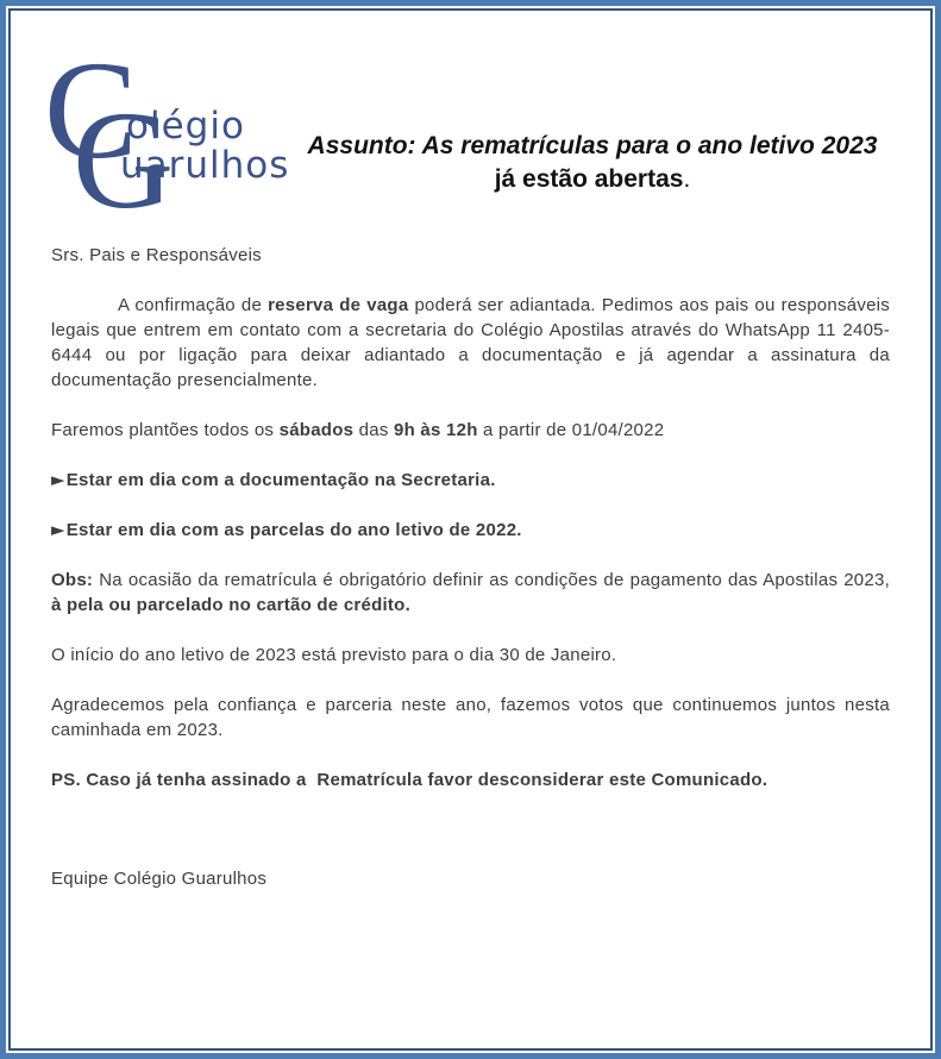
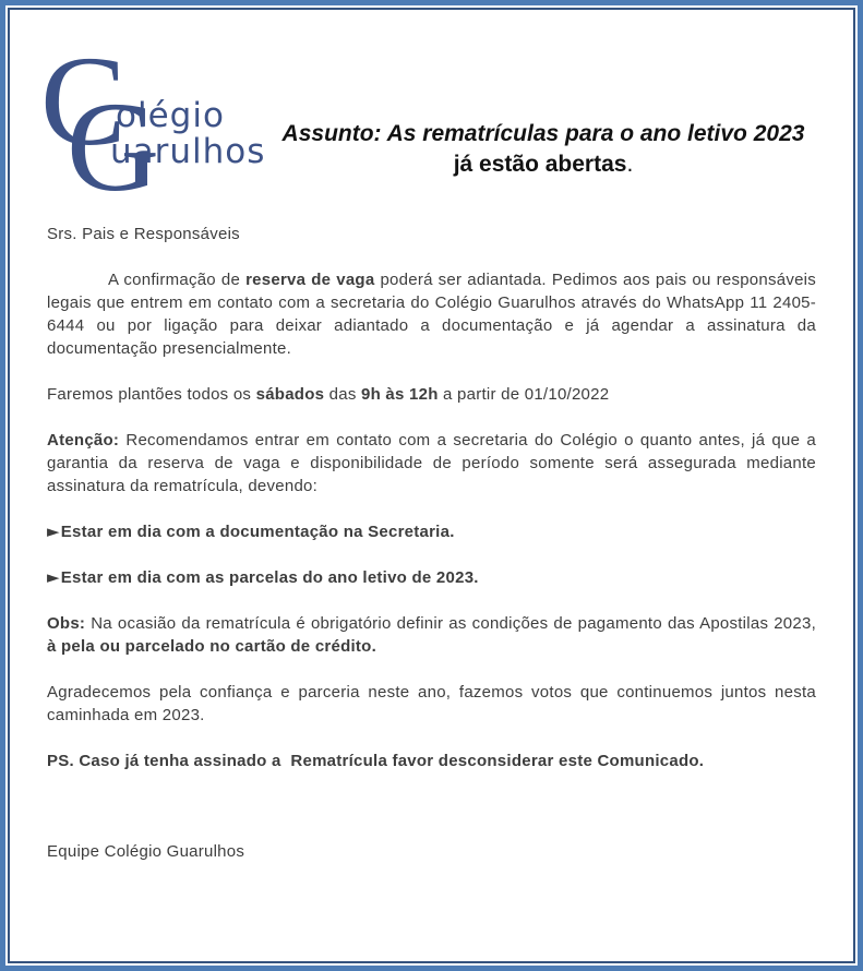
  C
  G
  olégio
  uarulhos
  Assunto: As rematrículas para o ano letivo 2023
  já estão abertas.
  Srs. Pais e Responsáveis
- A confirmação de reserva de vaga poderá ser adiantada. Pedimos aos pais ou responsáveis legais que entrem em contato com a secretaria do Colégio Apostilas através do WhatsApp 11 2405-6444 ou por ligação para deixar adiantado a documentação e já agendar a assinatura da documentação presencialmente.
+ A confirmação de reserva de vaga poderá ser adiantada. Pedimos aos pais ou responsáveis legais que entrem em contato com a secretaria do Colégio Guarulhos através do WhatsApp 11 2405-6444 ou por ligação para deixar adiantado a documentação e já agendar a assinatura da documentação presencialmente.
- Faremos plantões todos os sábados das 9h às 12h a partir de 01/04/2022
+ Faremos plantões todos os sábados das 9h às 12h a partir de 01/10/2022
+ Atenção: Recomendamos entrar em contato com a secretaria do Colégio o quanto antes, já que a garantia da reserva de vaga e disponibilidade de período somente será assegurada mediante assinatura da rematrícula, devendo:
  ►Estar em dia com a documentação na Secretaria.
- ►Estar em dia com as parcelas do ano letivo de 2022.
+ ►Estar em dia com as parcelas do ano letivo de 2023.
  Obs: Na ocasião da rematrícula é obrigatório definir as condições de pagamento das Apostilas 2023, à pela ou parcelado no cartão de crédito.
- O início do ano letivo de 2023 está previsto para o dia 30 de Janeiro.
  Agradecemos pela confiança e parceria neste ano, fazemos votos que continuemos juntos nesta caminhada em 2023.
  PS. Caso já tenha assinado a Rematrícula favor desconsiderar este Comunicado.
  Equipe Colégio Guarulhos
